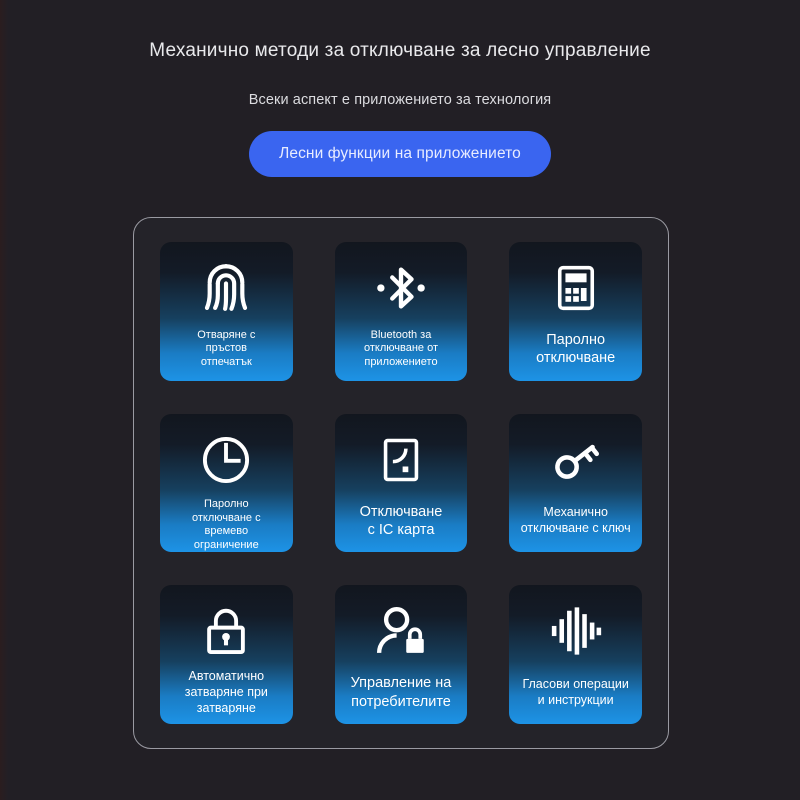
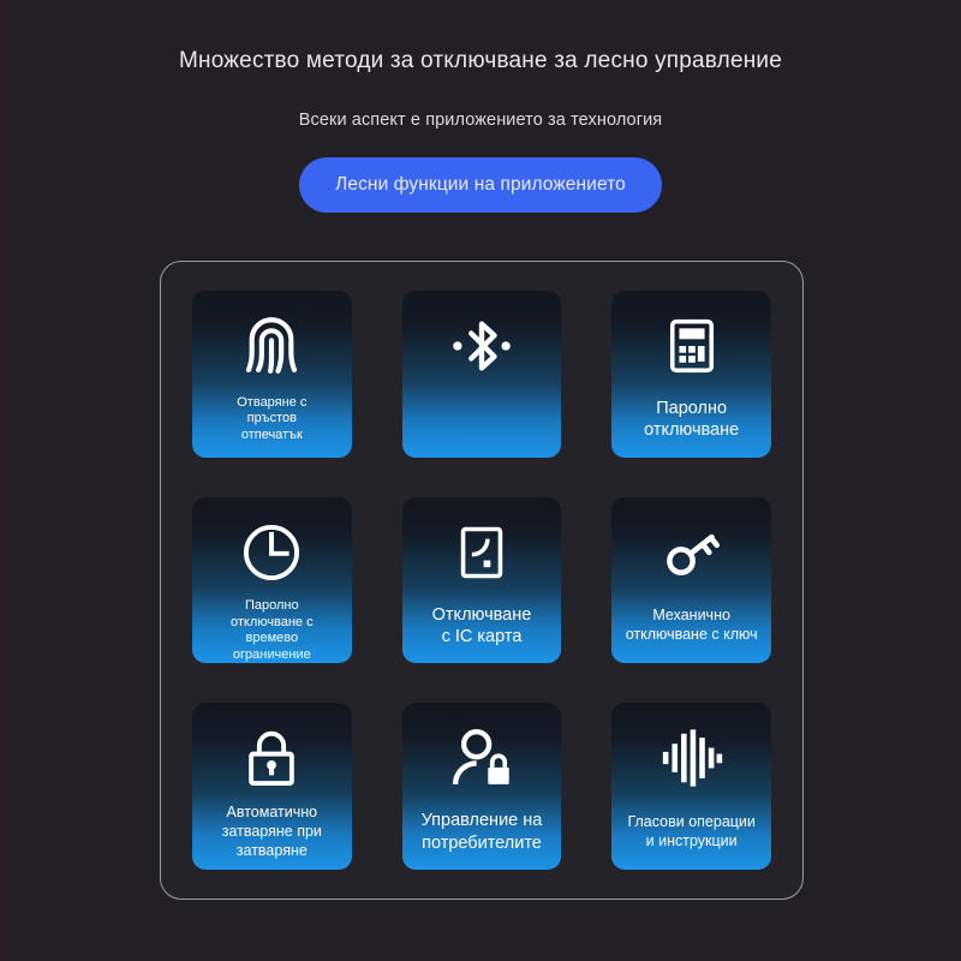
- Механично методи за отключване за лесно управление
+ Множество методи за отключване за лесно управление
  Всеки аспект е приложението за технология
  Лесни функции на приложението
  Отваряне с
  пръстов
  отпечатък
- Bluetooth за
- отключване от
- приложението
  Паролно
  отключване
  Паролно
  отключване с
  времево
  ограничение
  Отключване
  с IC карта
  Механично
  отключване с ключ
  Автоматично
  затваряне при
  затваряне
  Управление на
  потребителите
  Гласови операции
  и инструкции
